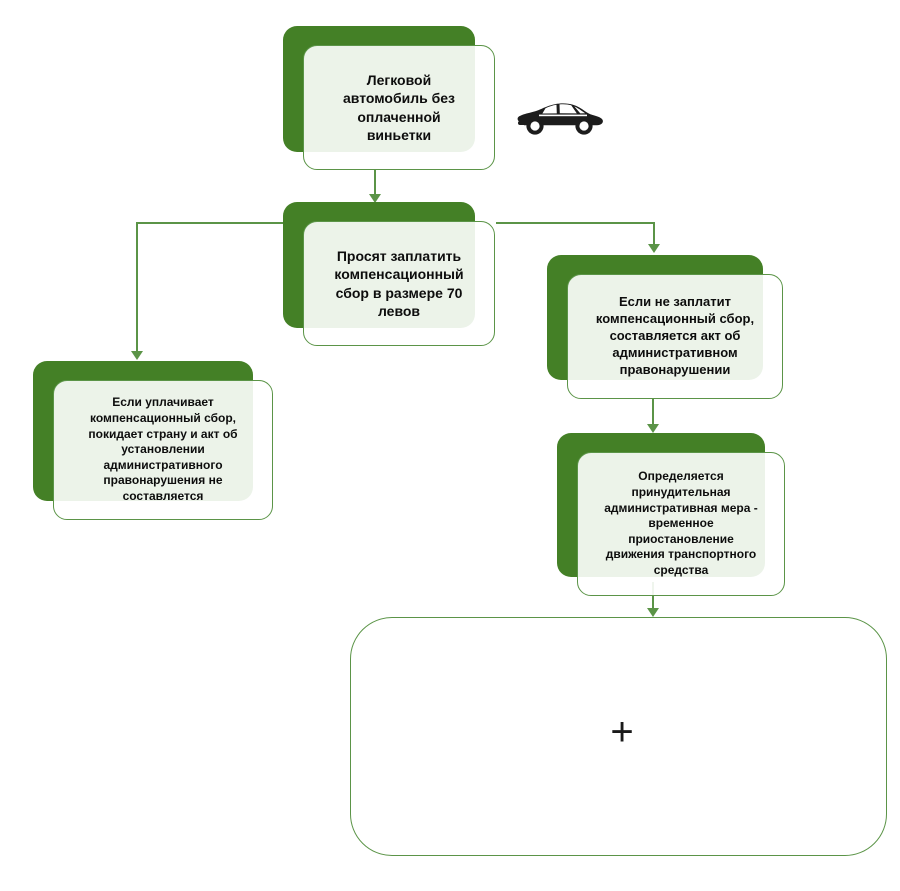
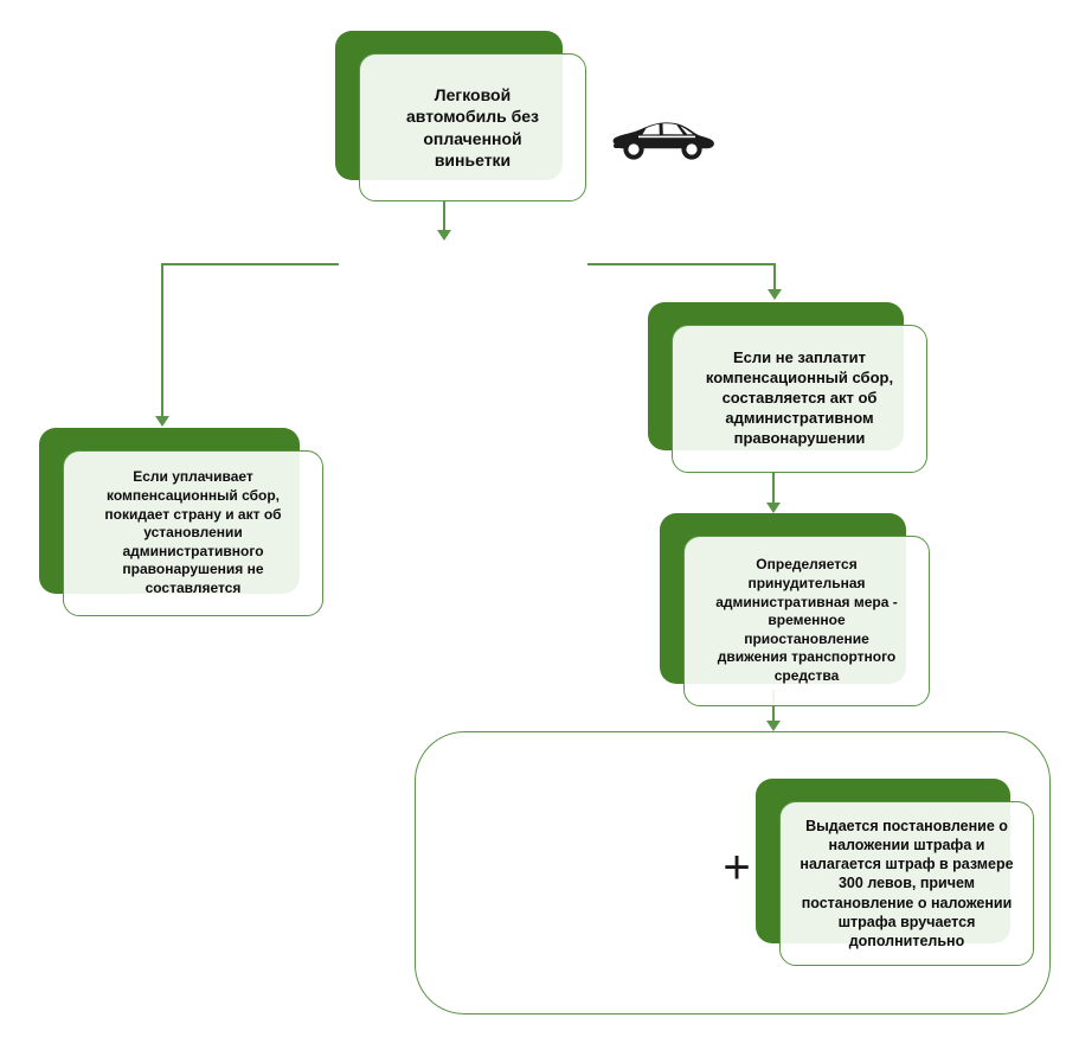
  Легковой
  автомобиль без
  оплаченной
  виньетки
- Просят заплатить
- компенсационный
- сбор в размере 70
- левов
  Если уплачивает
  компенсационный сбор,
  покидает страну и акт об
  установлении
  административного
  правонарушения не
  составляется
  Если не заплатит
  компенсационный сбор,
  составляется акт об
  административном
  правонарушении
  Определяется
  принудительная
  административная мера -
  временное
  приостановление
  движения транспортного
  средства
  +
+ Выдается постановление о
+ наложении штрафа и
+ налагается штраф в размере
+ 300 левов, причем
+ постановление о наложении
+ штрафа вручается
+ дополнительно
